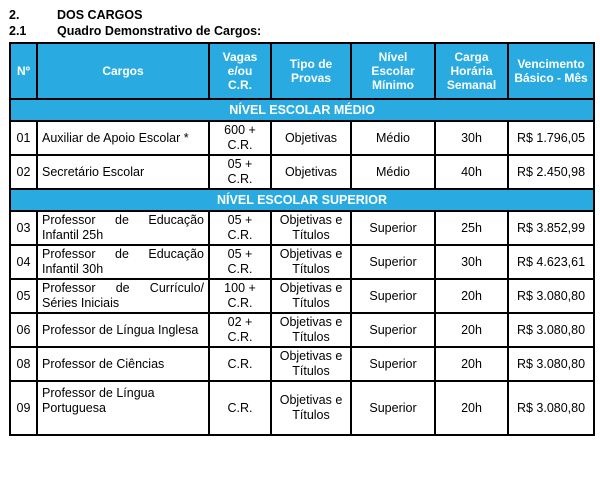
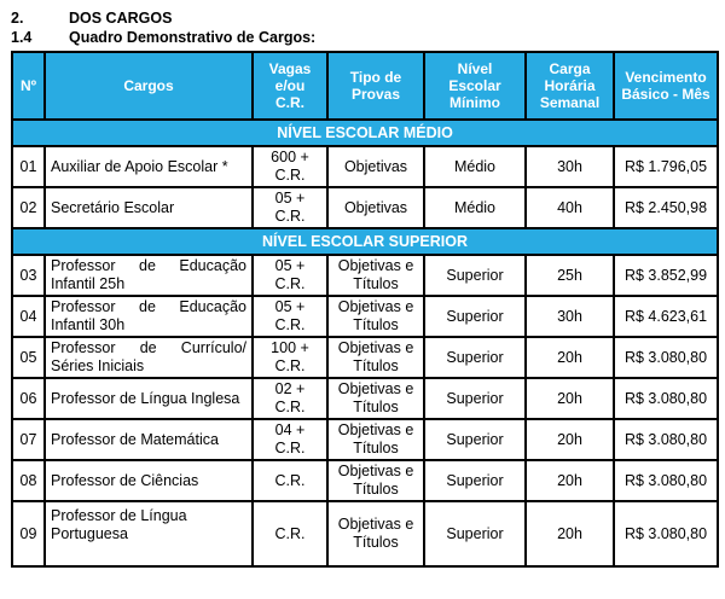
  2.
  DOS CARGOS
- 2.1
+ 1.4
  Quadro Demonstrativo de Cargos:
  Nº	Cargos	Vagas e/ou C.R.	Tipo de Provas	Nível Escolar Mínimo	Carga Horária Semanal	Vencimento Básico - Mês
  NÍVEL ESCOLAR MÉDIO
  01	Auxiliar de Apoio Escolar *	600 + C.R.	Objetivas	Médio	30h	R$ 1.796,05
  02	Secretário Escolar	05 + C.R.	Objetivas	Médio	40h	R$ 2.450,98
  NÍVEL ESCOLAR SUPERIOR
  03	Professor de Educação Infantil 25h	05 + C.R.	Objetivas e Títulos	Superior	25h	R$ 3.852,99
  04	Professor de Educação Infantil 30h	05 + C.R.	Objetivas e Títulos	Superior	30h	R$ 4.623,61
  05	Professor de Currículo/ Séries Iniciais	100 + C.R.	Objetivas e Títulos	Superior	20h	R$ 3.080,80
  06	Professor de Língua Inglesa	02 + C.R.	Objetivas e Títulos	Superior	20h	R$ 3.080,80
+ 07	Professor de Matemática	04 + C.R.	Objetivas e Títulos	Superior	20h	R$ 3.080,80
  08	Professor de Ciências	C.R.	Objetivas e Títulos	Superior	20h	R$ 3.080,80
  09	Professor de Língua Portuguesa	C.R.	Objetivas e Títulos	Superior	20h	R$ 3.080,80
